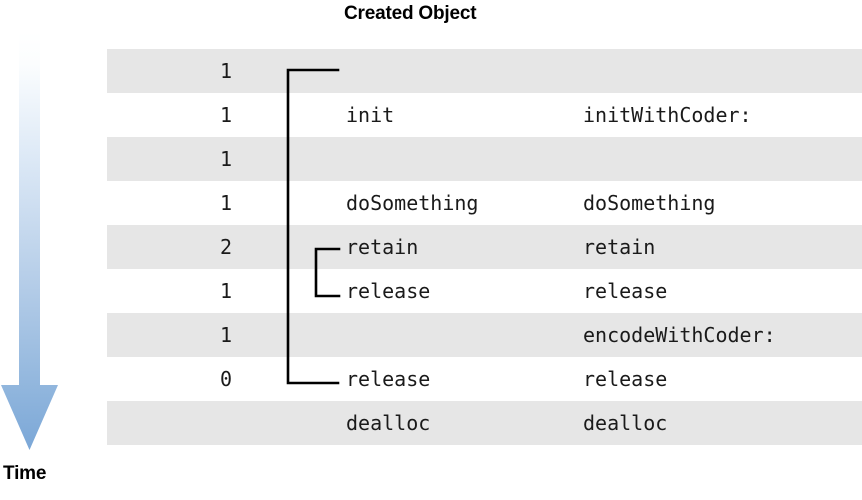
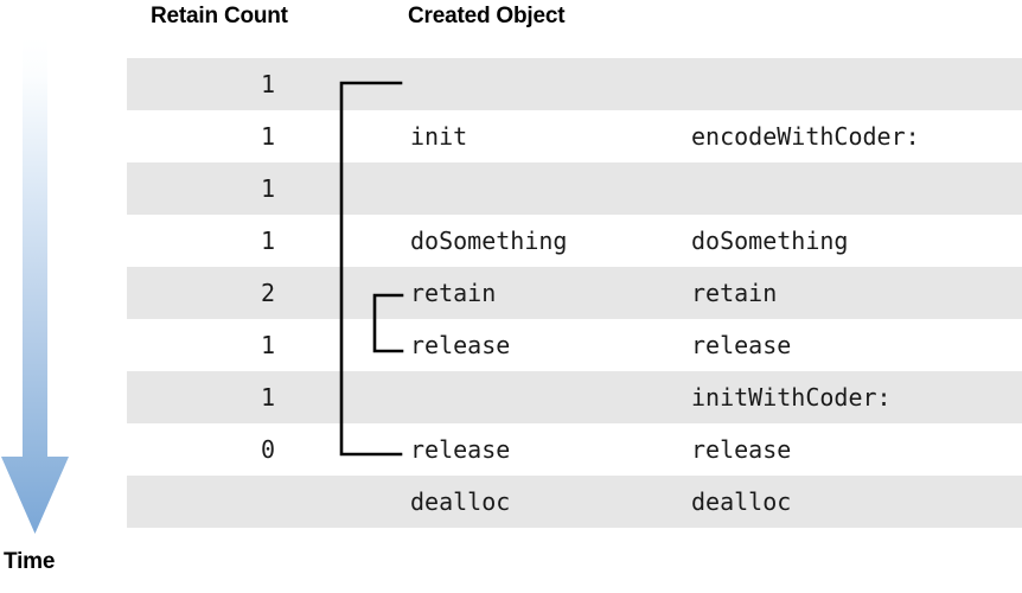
+ Retain Count
  Created Object
  1
  1
  init
- initWithCoder:
+ encodeWithCoder:
  1
  1
  doSomething
  doSomething
  2
  retain
  retain
  1
  release
  release
  1
- encodeWithCoder:
+ initWithCoder:
  0
  release
  release
  dealloc
  dealloc
  Time
